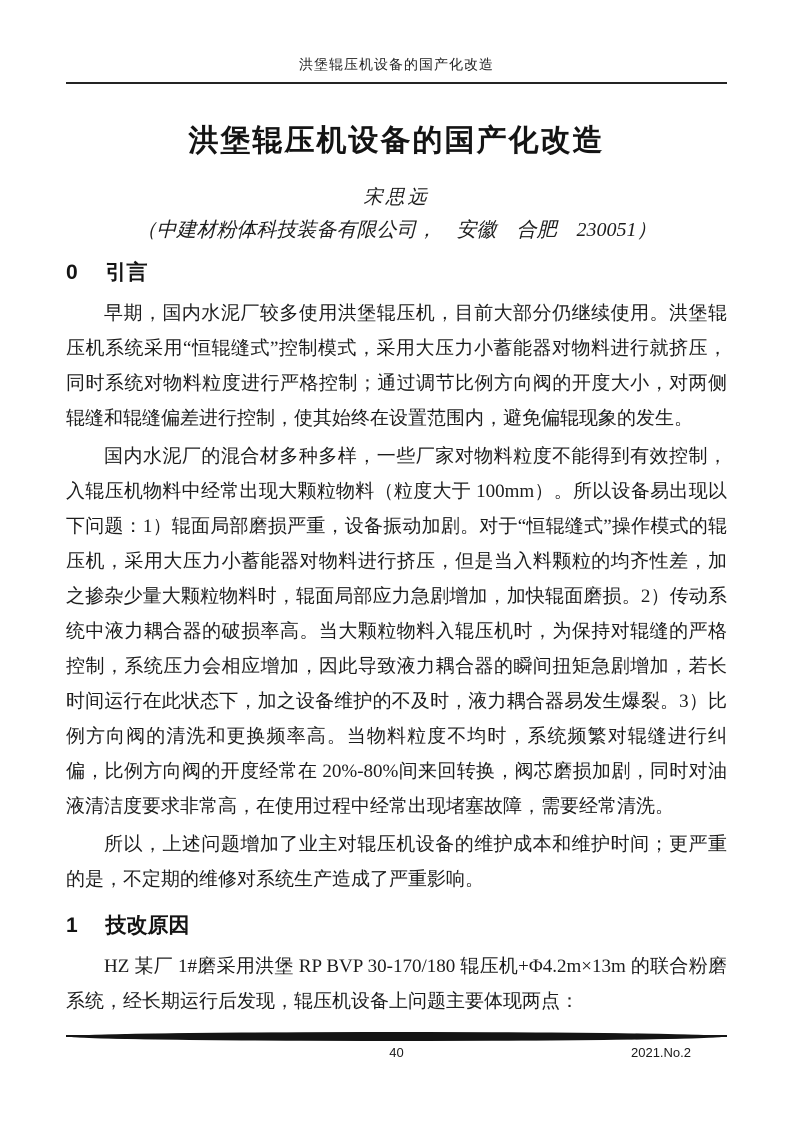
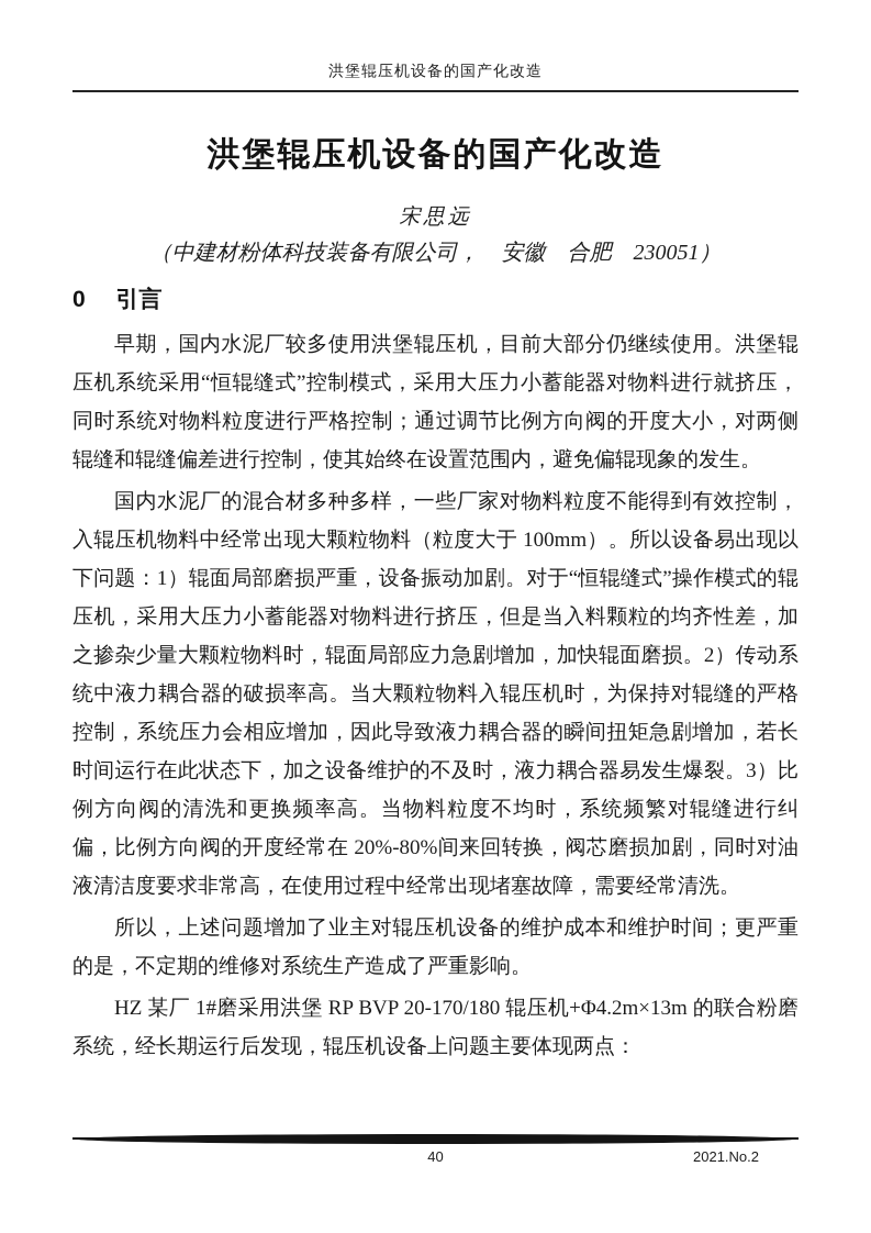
  洪堡辊压机设备的国产化改造
  洪堡辊压机设备的国产化改造
  宋思远
  （中建材粉体科技装备有限公司， 安徽 合肥 230051）
  0 引言
  早期，国内水泥厂较多使用洪堡辊压机，目前大部分仍继续使用。洪堡辊压机系统采用“恒辊缝式”控制模式，采用大压力小蓄能器对物料进行就挤压，同时系统对物料粒度进行严格控制；通过调节比例方向阀的开度大小，对两侧辊缝和辊缝偏差进行控制，使其始终在设置范围内，避免偏辊现象的发生。
  国内水泥厂的混合材多种多样，一些厂家对物料粒度不能得到有效控制，入辊压机物料中经常出现大颗粒物料（粒度大于 100mm）。所以设备易出现以下问题：1）辊面局部磨损严重，设备振动加剧。对于“恒辊缝式”操作模式的辊压机，采用大压力小蓄能器对物料进行挤压，但是当入料颗粒的均齐性差，加之掺杂少量大颗粒物料时，辊面局部应力急剧增加，加快辊面磨损。2）传动系统中液力耦合器的破损率高。当大颗粒物料入辊压机时，为保持对辊缝的严格控制，系统压力会相应增加，因此导致液力耦合器的瞬间扭矩急剧增加，若长时间运行在此状态下，加之设备维护的不及时，液力耦合器易发生爆裂。3）比例方向阀的清洗和更换频率高。当物料粒度不均时，系统频繁对辊缝进行纠偏，比例方向阀的开度经常在 20%-80%间来回转换，阀芯磨损加剧，同时对油液清洁度要求非常高，在使用过程中经常出现堵塞故障，需要经常清洗。
  所以，上述问题增加了业主对辊压机设备的维护成本和维护时间；更严重的是，不定期的维修对系统生产造成了严重影响。
- 1 技改原因
- HZ 某厂 1#磨采用洪堡 RP BVP 30-170/180 辊压机+Φ4.2m×13m 的联合粉磨系统，经长期运行后发现，辊压机设备上问题主要体现两点：
+ HZ 某厂 1#磨采用洪堡 RP BVP 20-170/180 辊压机+Φ4.2m×13m 的联合粉磨系统，经长期运行后发现，辊压机设备上问题主要体现两点：
  40
  2021.No.2
